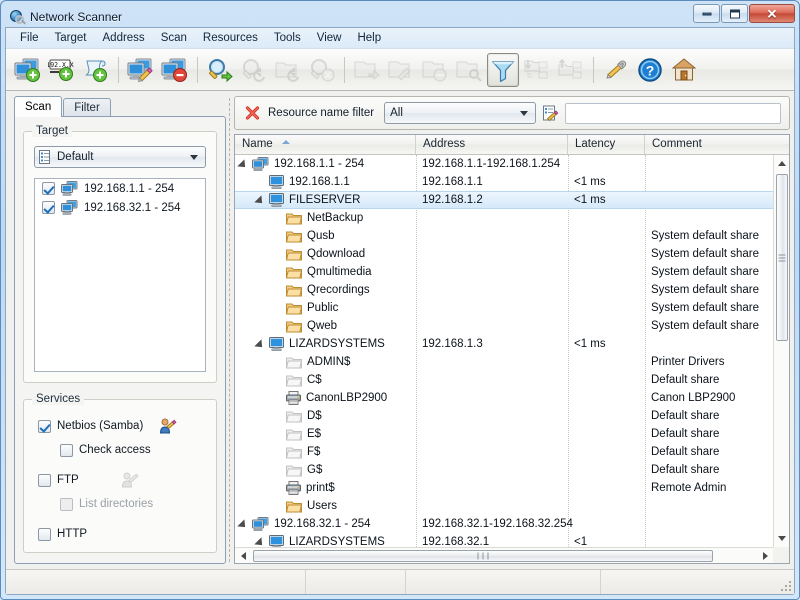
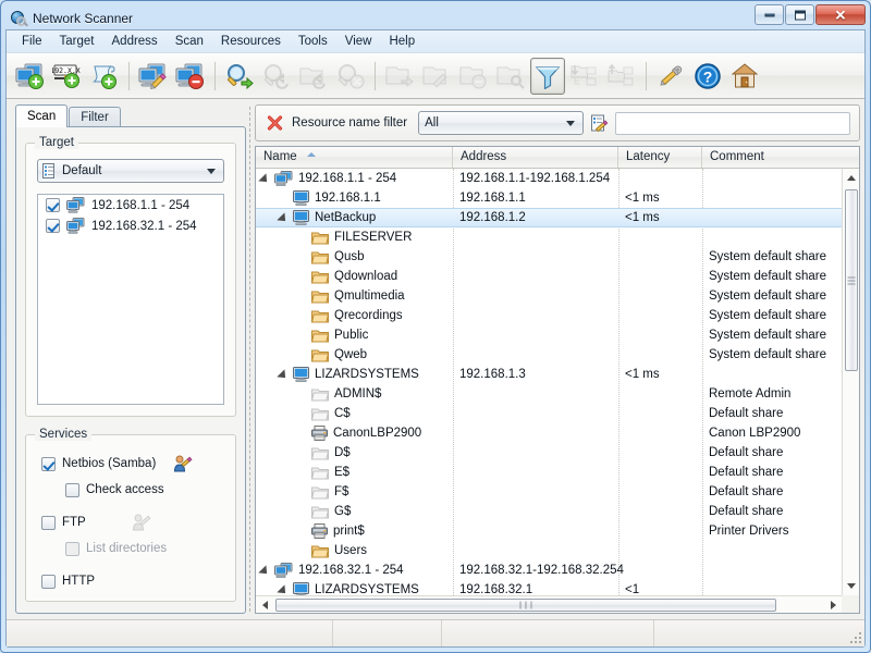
  Network Scanner
  ✕
  File
  Target
  Address
  Scan
  Resources
  Tools
  View
  Help
  192.X.X
  ?
  Scan
  Filter
  Target
  Default
  192.168.1.1 - 254
  192.168.32.1 - 254
  Services
  Netbios (Samba)
  Check access
  FTP
  List directories
  HTTP
  Resource name filter
  All
  Name
  Address
  Latency
  Comment
  192.168.1.1 - 254
  192.168.1.1-192.168.1.254
  192.168.1.1
  192.168.1.1
  <1 ms
- FILESERVER
+ NetBackup
  192.168.1.2
  <1 ms
- NetBackup
+ FILESERVER
  Qusb
  System default share
  Qdownload
  System default share
  Qmultimedia
  System default share
  Qrecordings
  System default share
  Public
  System default share
  Qweb
  System default share
  LIZARDSYSTEMS
  192.168.1.3
  <1 ms
  ADMIN$
- Printer Drivers
+ Remote Admin
  C$
  Default share
  CanonLBP2900
  Canon LBP2900
  D$
  Default share
  E$
  Default share
  F$
  Default share
  G$
  Default share
  print$
- Remote Admin
+ Printer Drivers
  Users
  192.168.32.1 - 254
  192.168.32.1-192.168.32.254
  LIZARDSYSTEMS
  192.168.32.1
  <1
